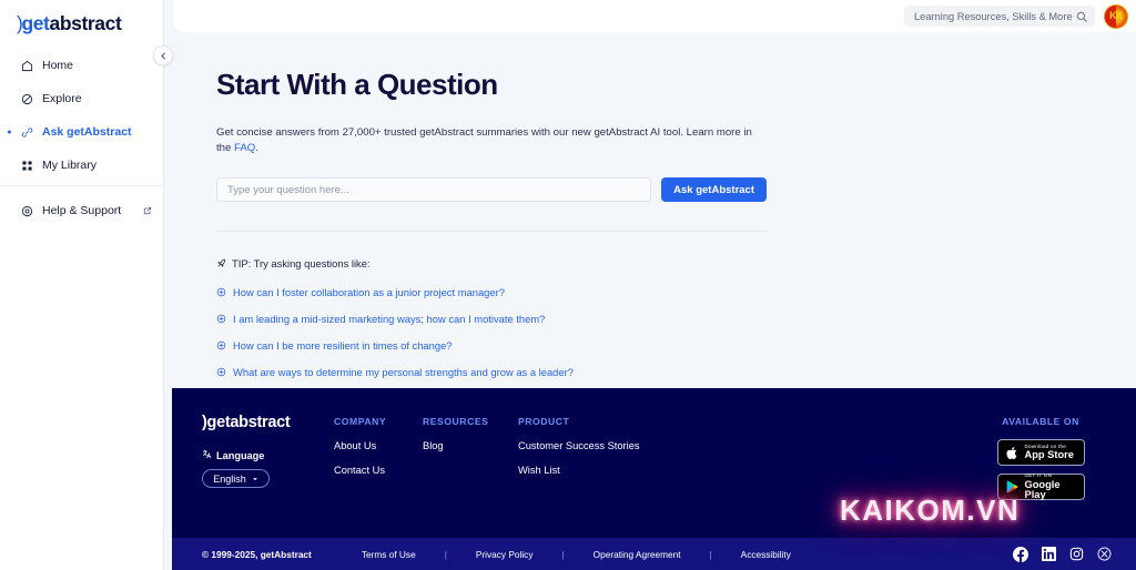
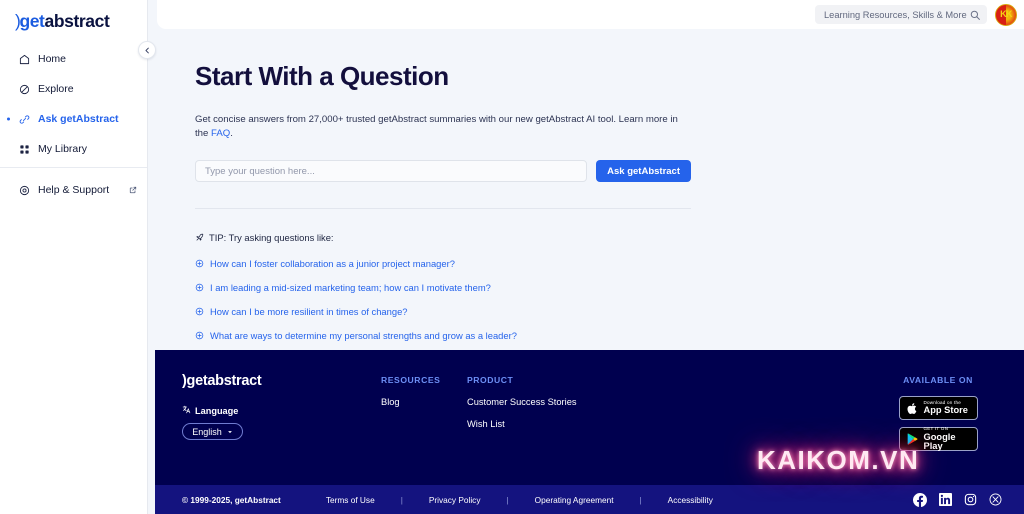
  Learning Resources, Skills & More
  KK
  )getabstract
  Home
  Explore
  Ask getAbstract
  My Library
  Help & Support
  Start With a Question
  Get concise answers from 27,000+ trusted getAbstract summaries with our new getAbstract AI tool. Learn more in the FAQ.
  Type your question here...
  Ask getAbstract
  TIP: Try asking questions like:
  How can I foster collaboration as a junior project manager?
- I am leading a mid-sized marketing ways; how can I motivate them?
+ I am leading a mid-sized marketing team; how can I motivate them?
  How can I be more resilient in times of change?
  What are ways to determine my personal strengths and grow as a leader?
  )getabstract
  Language
  English
- COMPANY
- About Us
- Contact Us
  RESOURCES
  Blog
  PRODUCT
  Customer Success Stories
  Wish List
  AVAILABLE ON
  App Store
  Google Play
  KAIKOM.VN
  © 1999-2025, getAbstract
  Terms of Use
  |
  Privacy Policy
  |
  Operating Agreement
  |
  Accessibility
